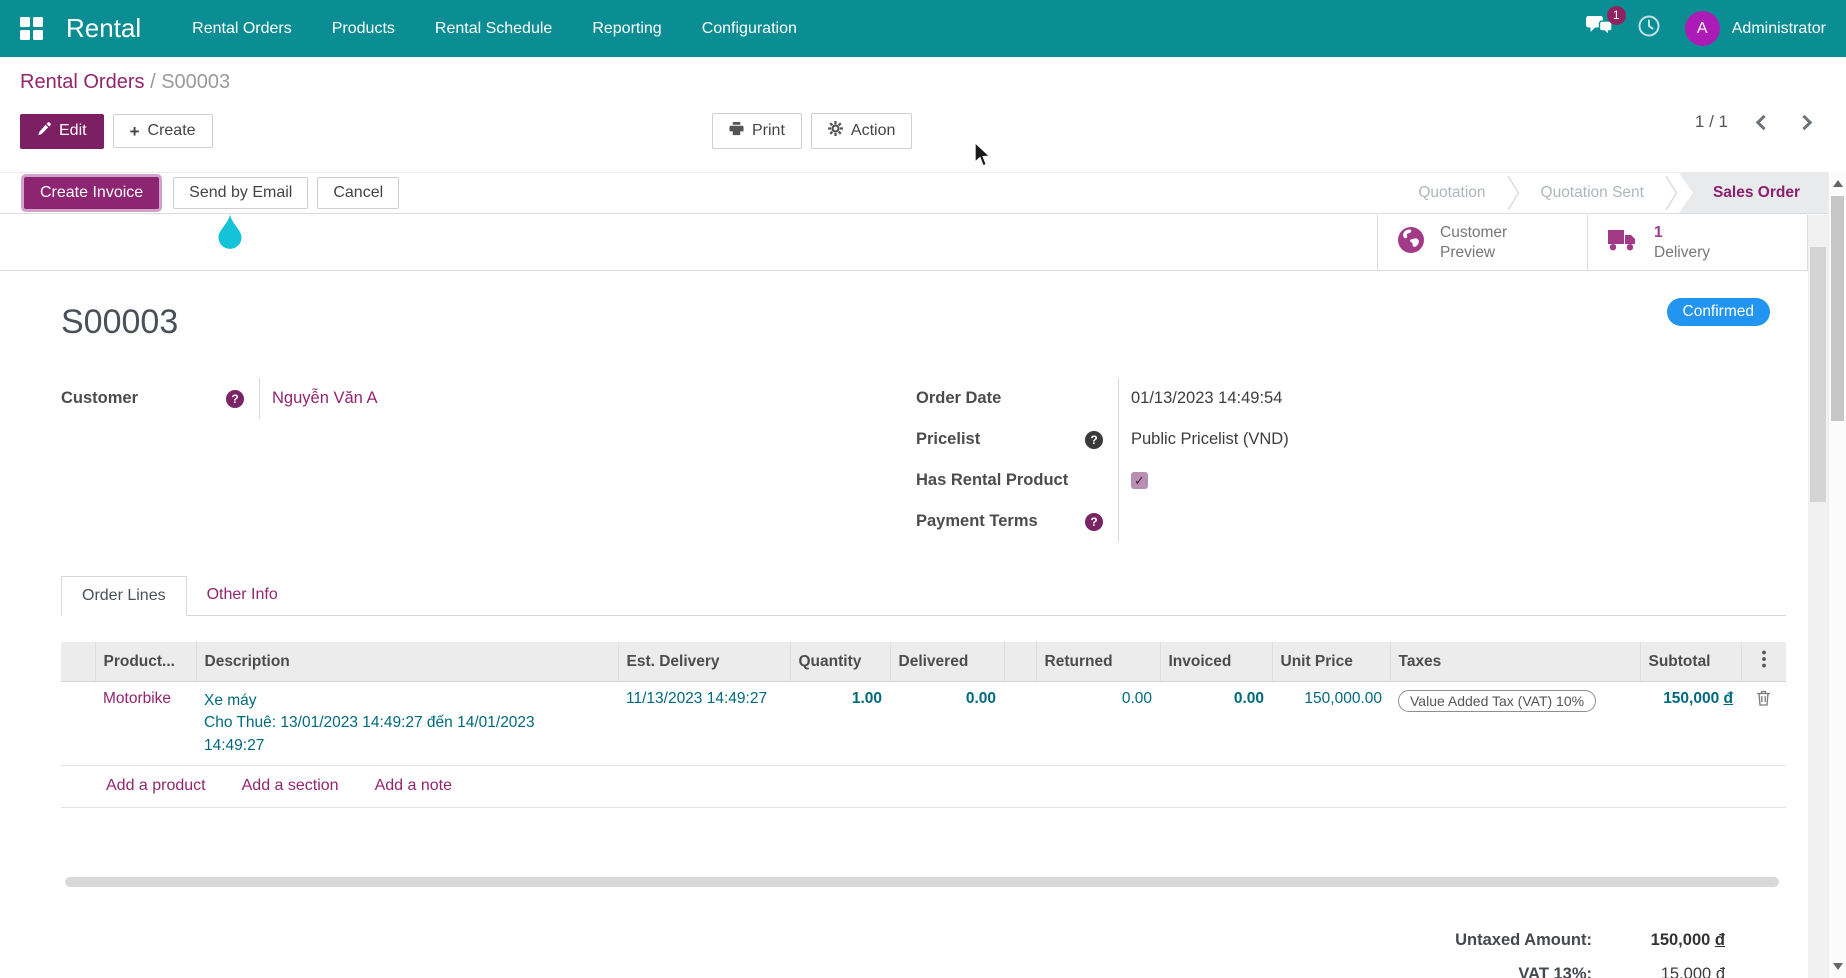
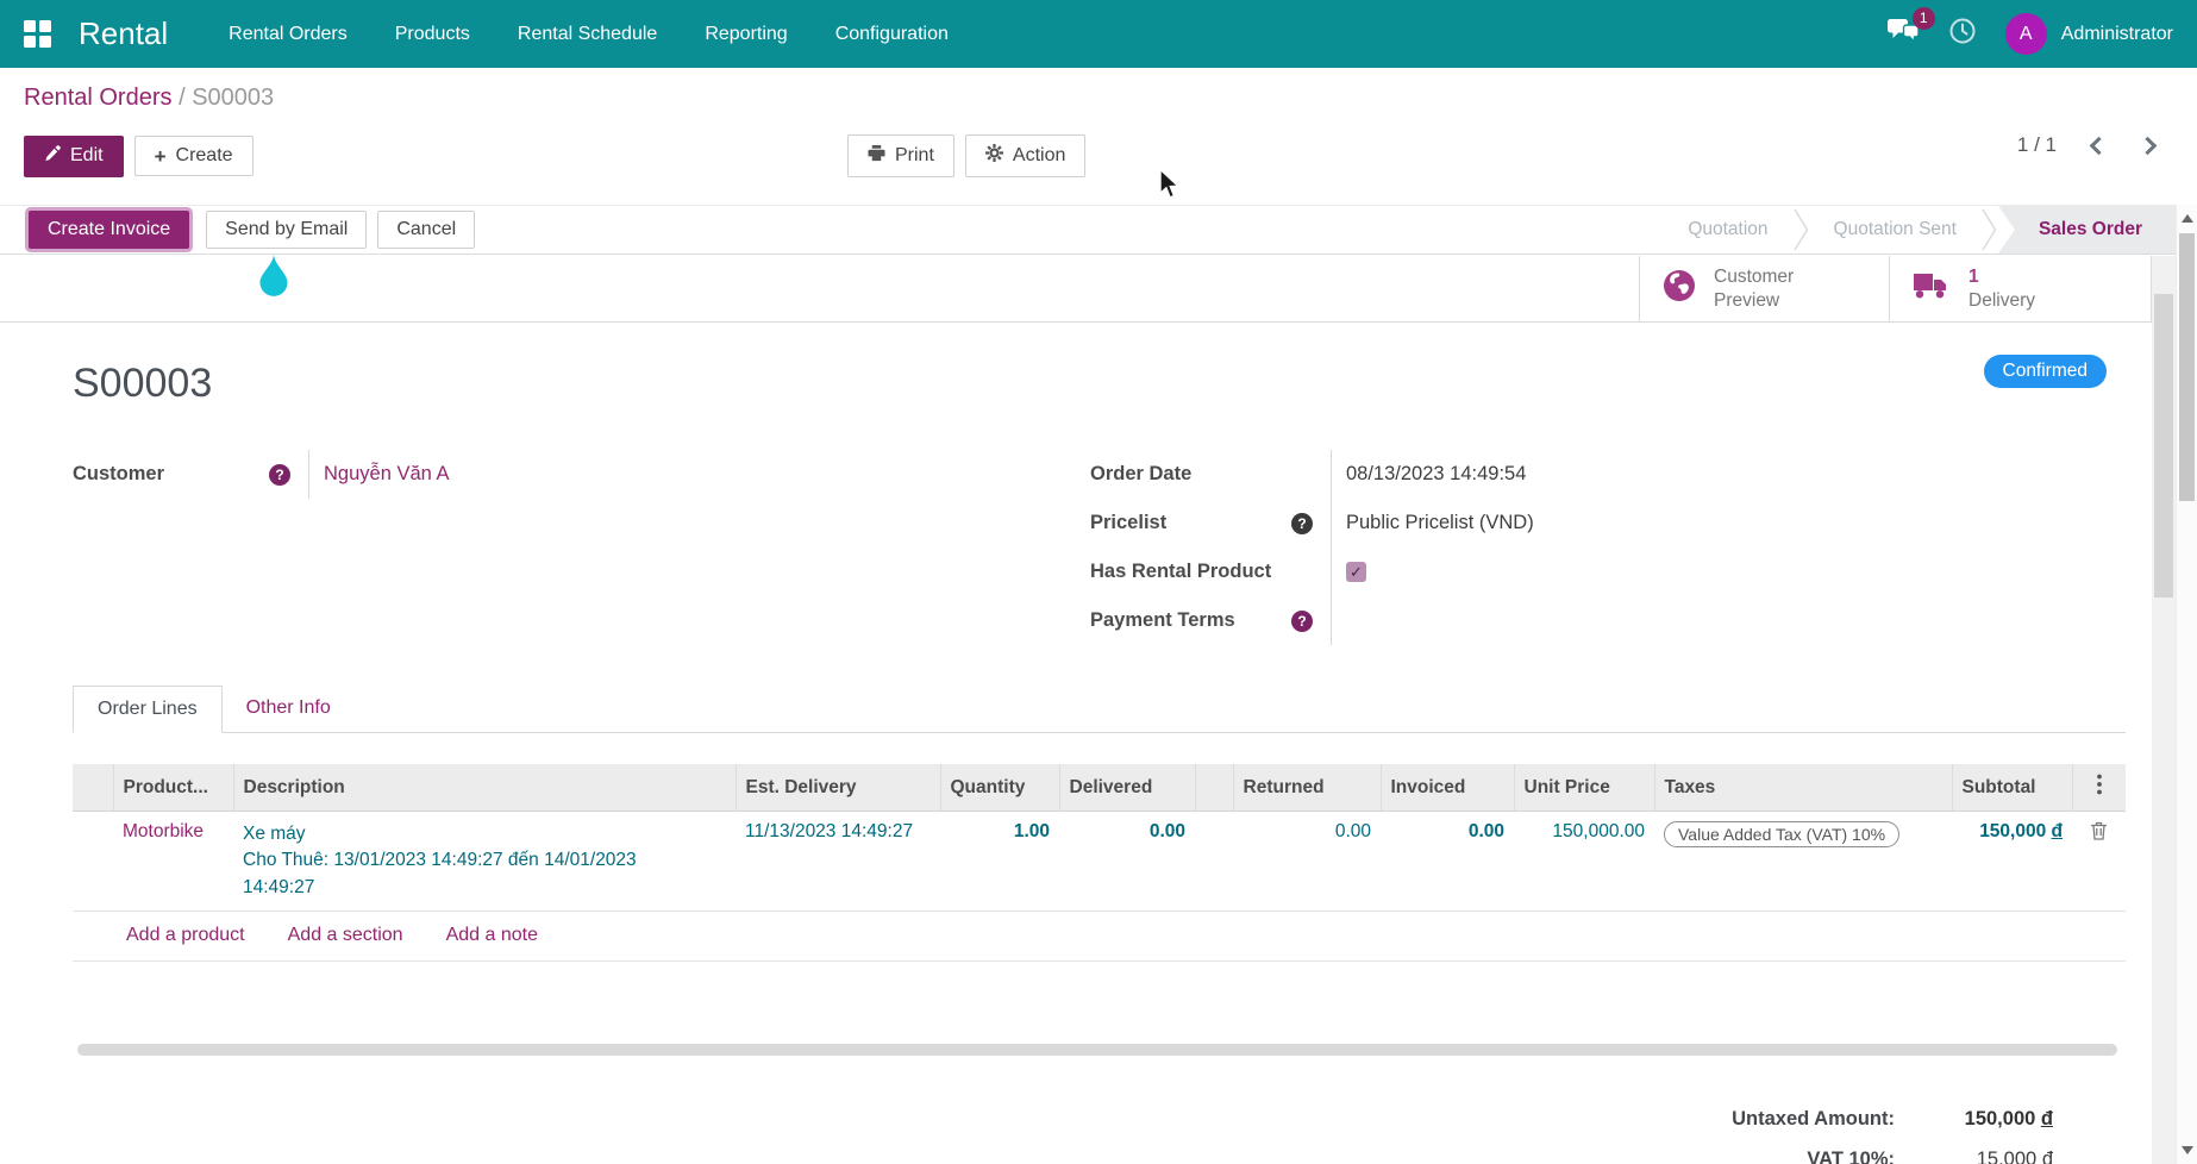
  Rental
  Rental Orders
  Products
  Rental Schedule
  Reporting
  Configuration
  1
  A
  Administrator
  Rental Orders / S00003
  Edit
  +
  Create
  Print
  Action
  1 / 1
  Create Invoice
  Send by Email
  Cancel
  Quotation
  Quotation Sent
  Sales Order
  Customer Preview
  1
  Delivery
  Confirmed
  S00003
  Customer
  ?
  Nguyễn Văn A
  Order Date
- 01/13/2023 14:49:54
+ 08/13/2023 14:49:54
  Pricelist
  ?
  Public Pricelist (VND)
  Has Rental Product
  ✓
  Payment Terms
  ?
  Order Lines
  Other Info
  	Product...	Description	Est. Delivery	Quantity	Delivered		Returned	Invoiced	Unit Price	Taxes	Subtotal
  	Motorbike	Xe máy Cho Thuê: 13/01/2023 14:49:27 đến 14/01/2023 14:49:27	11/13/2023 14:49:27	1.00	0.00		0.00	0.00	150,000.00	Value Added Tax (VAT) 10%	150,000 đ
  Add a product
  Add a section
  Add a note
  Untaxed Amount:
  150,000 đ
- VAT 13%:
+ VAT 10%:
  15,000 đ
